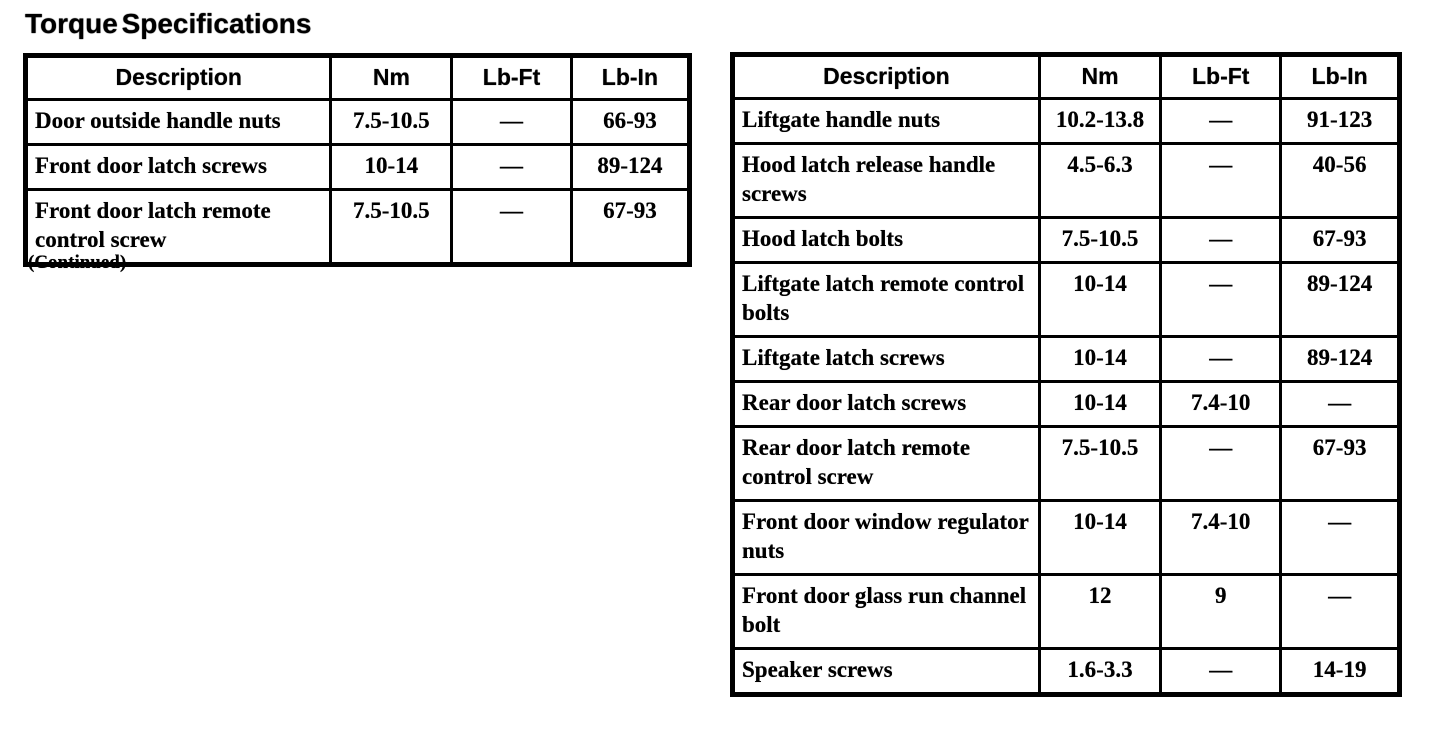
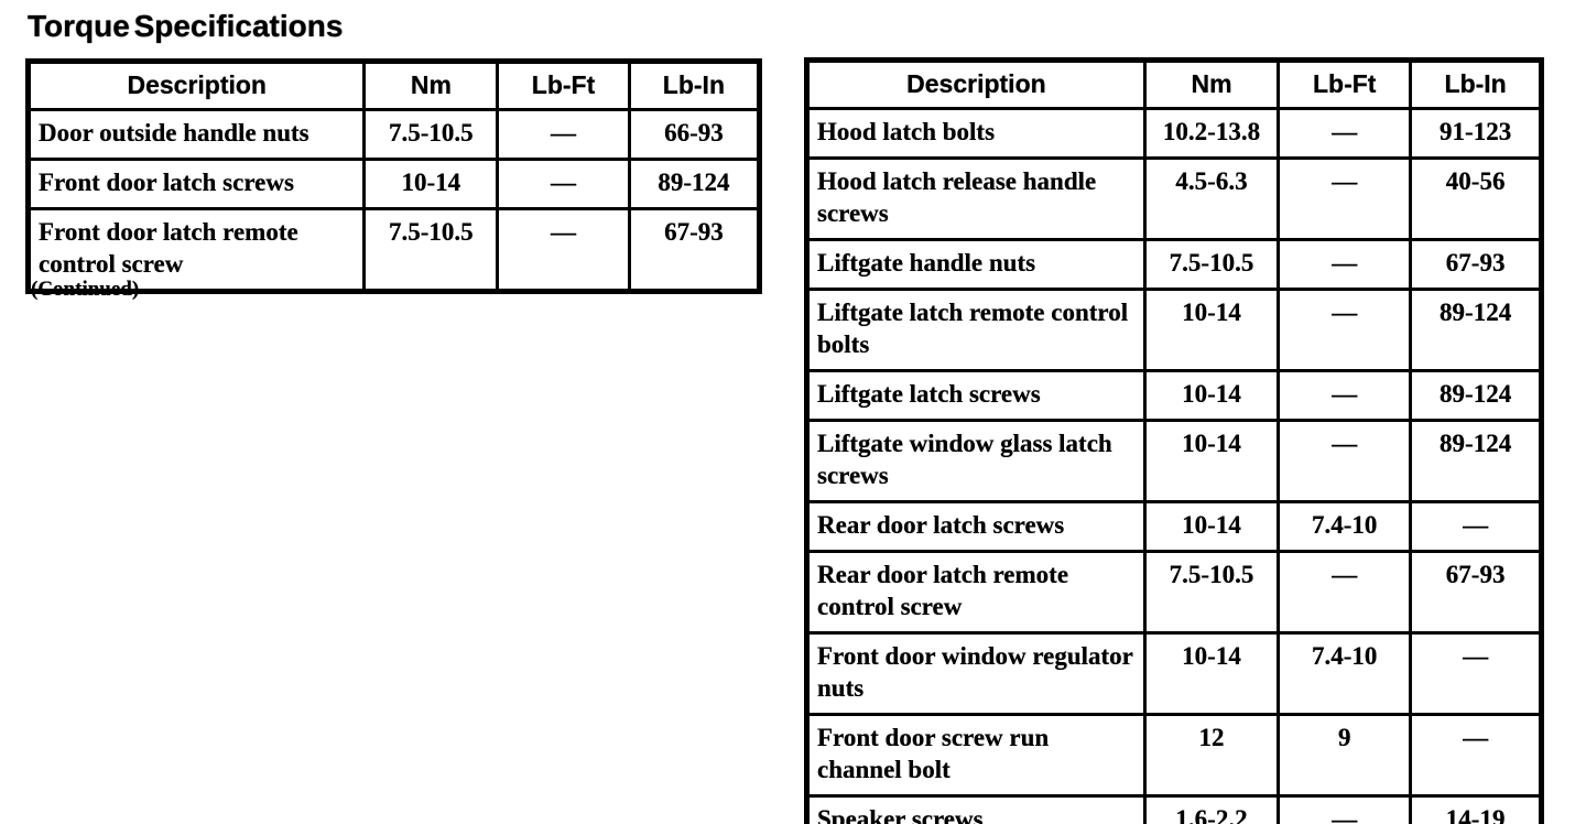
  Torque Specifications
  Description	Nm	Lb-Ft	Lb-In
  Door outside handle nuts	7.5-10.5	—	66-93
  Front door latch screws	10-14	—	89-124
  Front door latch remote control screw	7.5-10.5	—	67-93
  (Continued)
  Description	Nm	Lb-Ft	Lb-In
- Liftgate handle nuts	10.2-13.8	—	91-123
+ Hood latch bolts	10.2-13.8	—	91-123
  Hood latch release handle screws	4.5-6.3	—	40-56
- Hood latch bolts	7.5-10.5	—	67-93
+ Liftgate handle nuts	7.5-10.5	—	67-93
  Liftgate latch remote control bolts	10-14	—	89-124
  Liftgate latch screws	10-14	—	89-124
+ Liftgate window glass latch screws	10-14	—	89-124
  Rear door latch screws	10-14	7.4-10	—
  Rear door latch remote control screw	7.5-10.5	—	67-93
  Front door window regulator nuts	10-14	7.4-10	—
- Front door glass run channel bolt	12	9	—
+ Front door screw run channel bolt	12	9	—
- Speaker screws	1.6-3.3	—	14-19
+ Speaker screws	1.6-2.2	—	14-19
